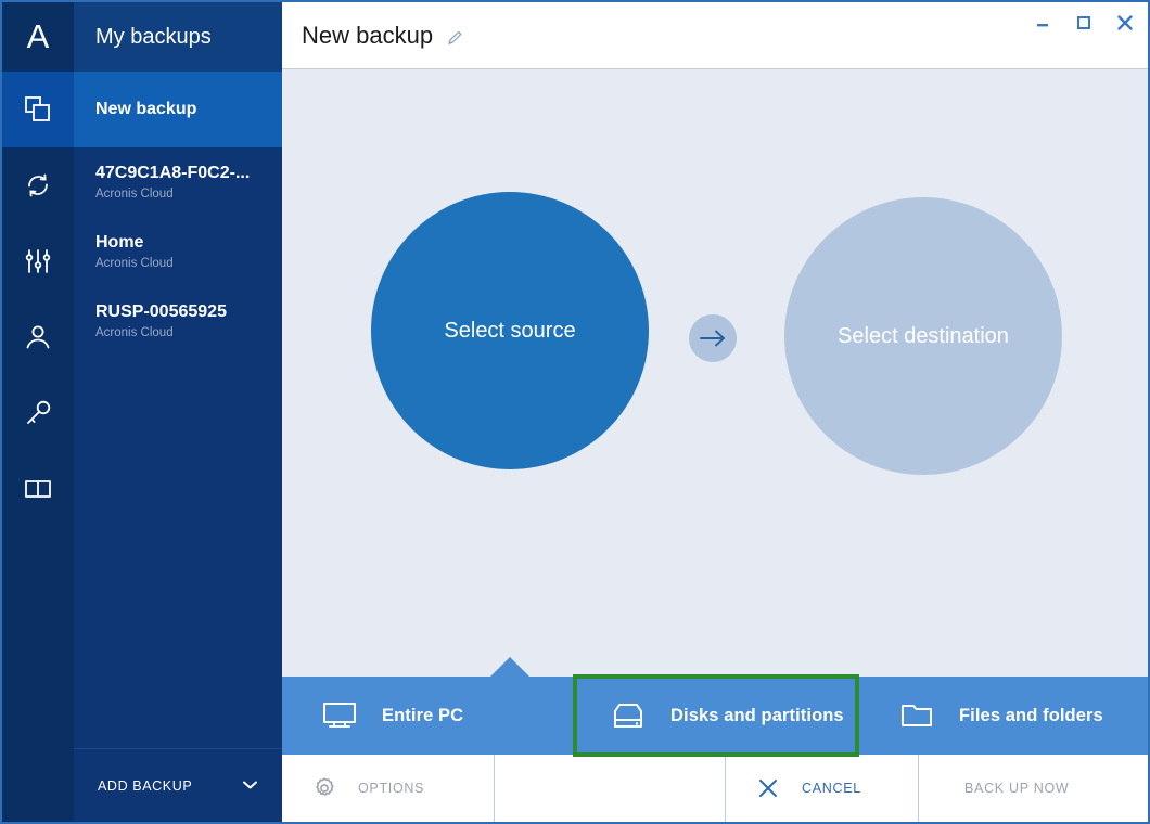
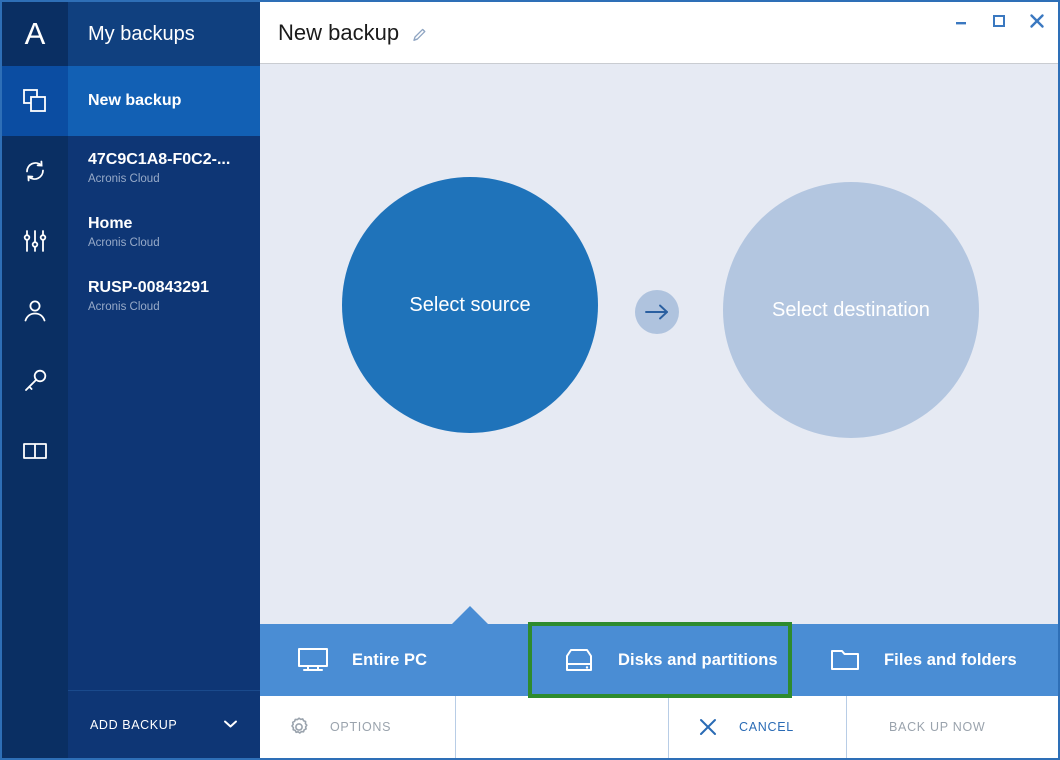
  A
  My backups
  New backup
  47C9C1A8-F0C2-...
  Acronis Cloud
  Home
  Acronis Cloud
- RUSP-00565925
+ RUSP-00843291
  Acronis Cloud
  ADD BACKUP
  New backup
  Select source
  Select destination
  Entire PC
  Disks and partitions
  Files and folders
  OPTIONS
  CANCEL
  BACK UP NOW
